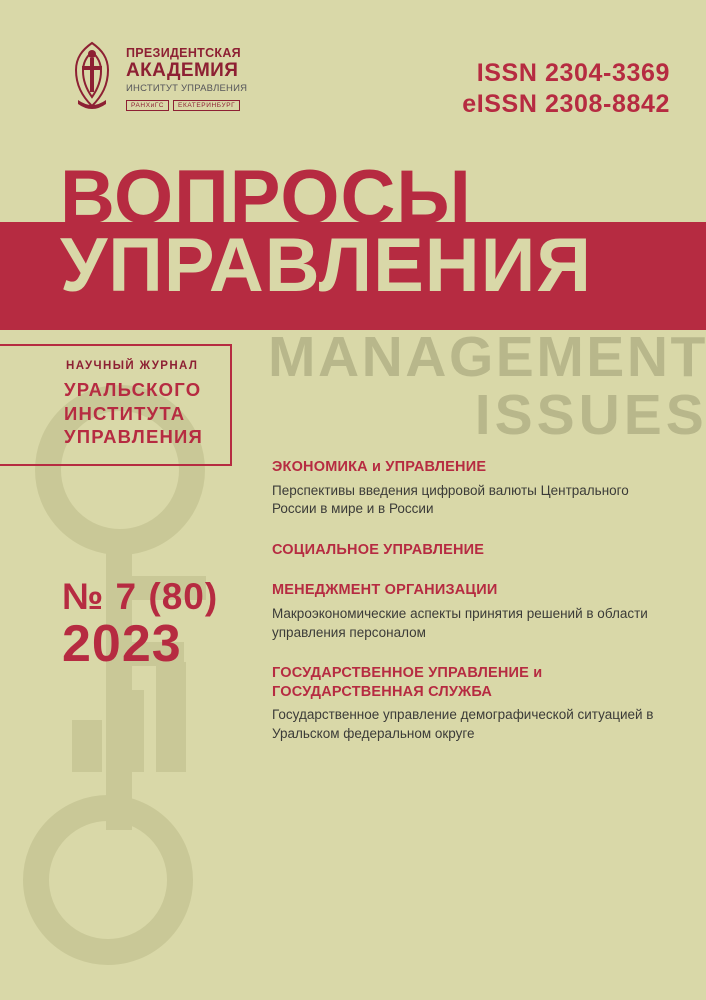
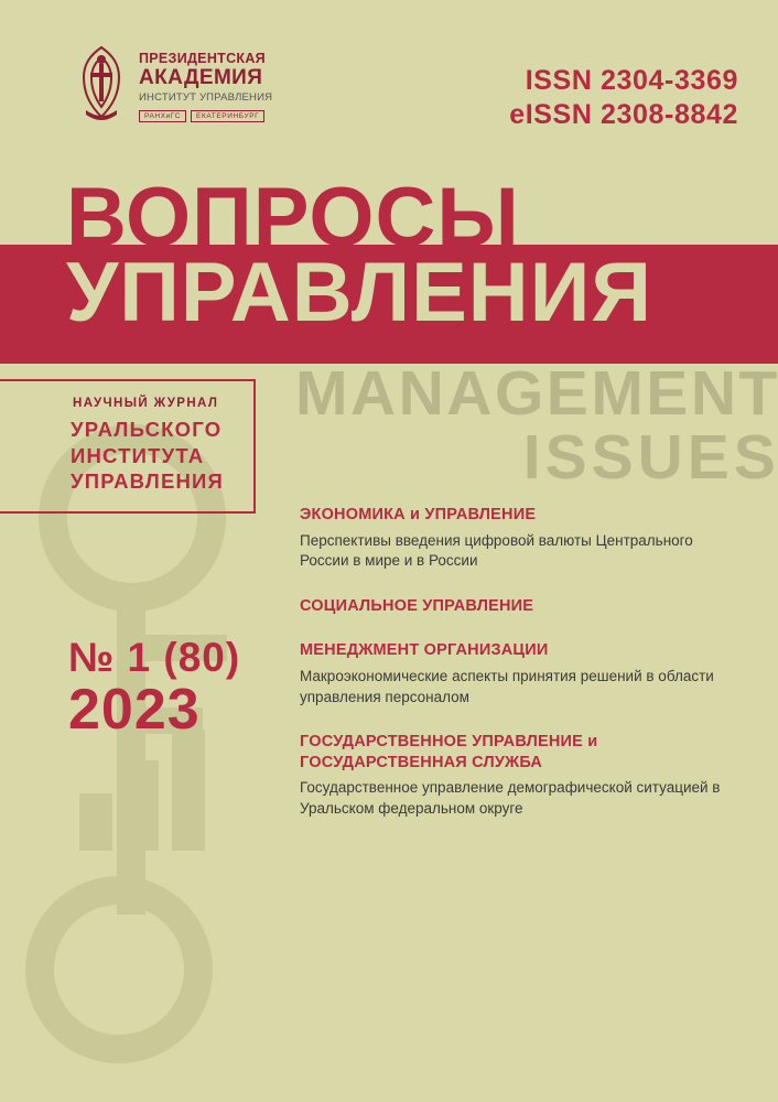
  ПРЕЗИДЕНТСКАЯ
  АКАДЕМИЯ
  ИНСТИТУТ УПРАВЛЕНИЯ
  ISSN 2304-3369
  eISSN 2308-8842
  ВОПРОСЫ
  УПРАВЛЕНИЯ
  MANAGEMENT
  ISSUES
  НАУЧНЫЙ ЖУРНАЛ
  УРАЛЬСКОГО
  ИНСТИТУТА
  УПРАВЛЕНИЯ
- № 7 (80)
+ № 1 (80)
  2023
  ЭКОНОМИКА и УПРАВЛЕНИЕ
  Перспективы введения цифровой валюты Центрального России в мире и в России
  СОЦИАЛЬНОЕ УПРАВЛЕНИЕ
  МЕНЕДЖМЕНТ ОРГАНИЗАЦИИ
  Макроэкономические аспекты принятия решений в области управления персоналом
  ГОСУДАРСТВЕННОЕ УПРАВЛЕНИЕ и ГОСУДАРСТВЕННАЯ СЛУЖБА
  Государственное управление демографической ситуацией в Уральском федеральном округе
